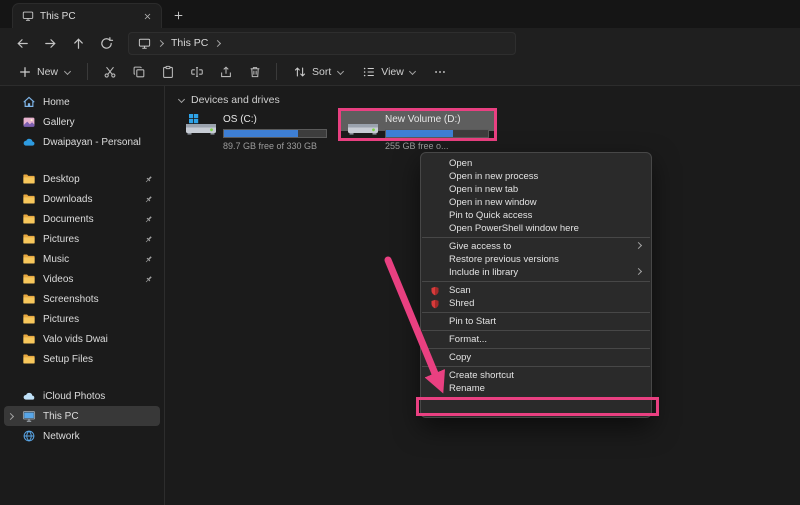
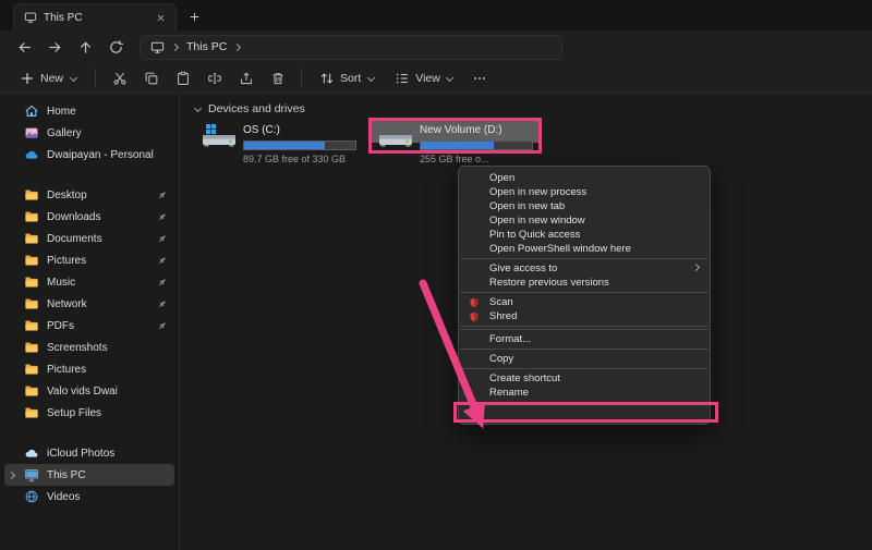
  This PC
  This PC
  New
  Sort
  View
  Home
  Gallery
  Dwaipayan - Personal
  Desktop
  Downloads
  Documents
  Pictures
  Music
- Videos
+ Network
+ PDFs
  Screenshots
  Pictures
  Valo vids Dwai
  Setup Files
  iCloud Photos
  This PC
- Network
+ Videos
  Devices and drives
  OS (C:)
  89.7 GB free of 330 GB
  New Volume (D:)
  255 GB free o...
  Open
  Open in new process
  Open in new tab
  Open in new window
  Pin to Quick access
  Open PowerShell window here
  Give access to
  Restore previous versions
- Include in library
  Scan
  Shred
- Pin to Start
  Format...
  Copy
  Create shortcut
  Rename
